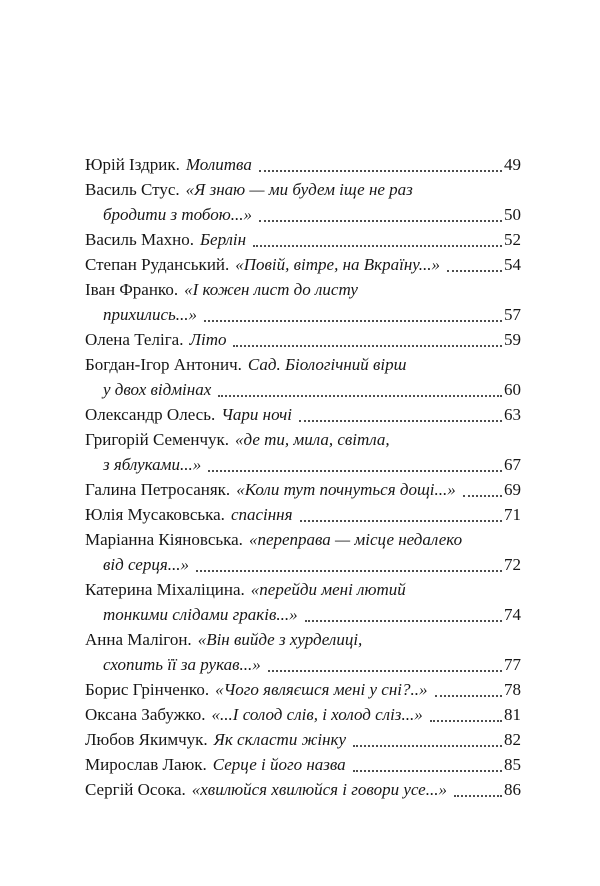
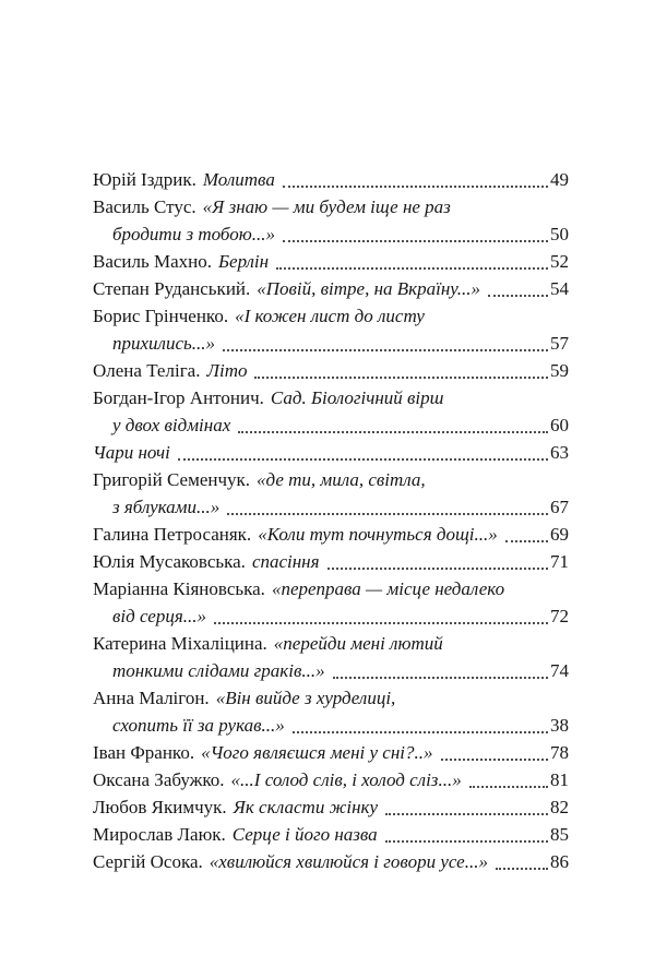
  Юрій Іздрик.
  Молитва
  49
  Василь Стус.
  «Я знаю — ми будем іще не раз
  бродити з тобою...»
  50
  Василь Махно.
  Берлін
  52
  Степан Руданський.
  «Повій, вітре, на Вкраїну...»
  54
- Іван Франко.
+ Борис Грінченко.
  «І кожен лист до листу
  прихились...»
  57
  Олена Теліга.
  Літо
  59
  Богдан-Ігор Антонич.
  Сад. Біологічний вірш
  у двох відмінах
  60
- Олександр Олесь.
  Чари ночі
  63
  Григорій Семенчук.
  «де ти, мила, світла,
  з яблуками...»
  67
  Галина Петросаняк.
  «Коли тут почнуться дощі...»
  69
  Юлія Мусаковська.
  спасіння
  71
  Маріанна Кіяновська.
  «переправа — місце недалеко
  від серця...»
  72
  Катерина Міхаліцина.
  «перейди мені лютий
  тонкими слідами граків...»
  74
  Анна Малігон.
  «Він вийде з хурделиці,
  схопить її за рукав...»
- 77
+ 38
- Борис Грінченко.
+ Іван Франко.
  «Чого являєшся мені у сні?..»
  78
  Оксана Забужко.
  «...І солод слів, і холод сліз...»
  81
  Любов Якимчук.
  Як скласти жінку
  82
  Мирослав Лаюк.
  Серце і його назва
  85
  Сергій Осока.
  «хвилюйся хвилюйся і говори усе...»
  86
